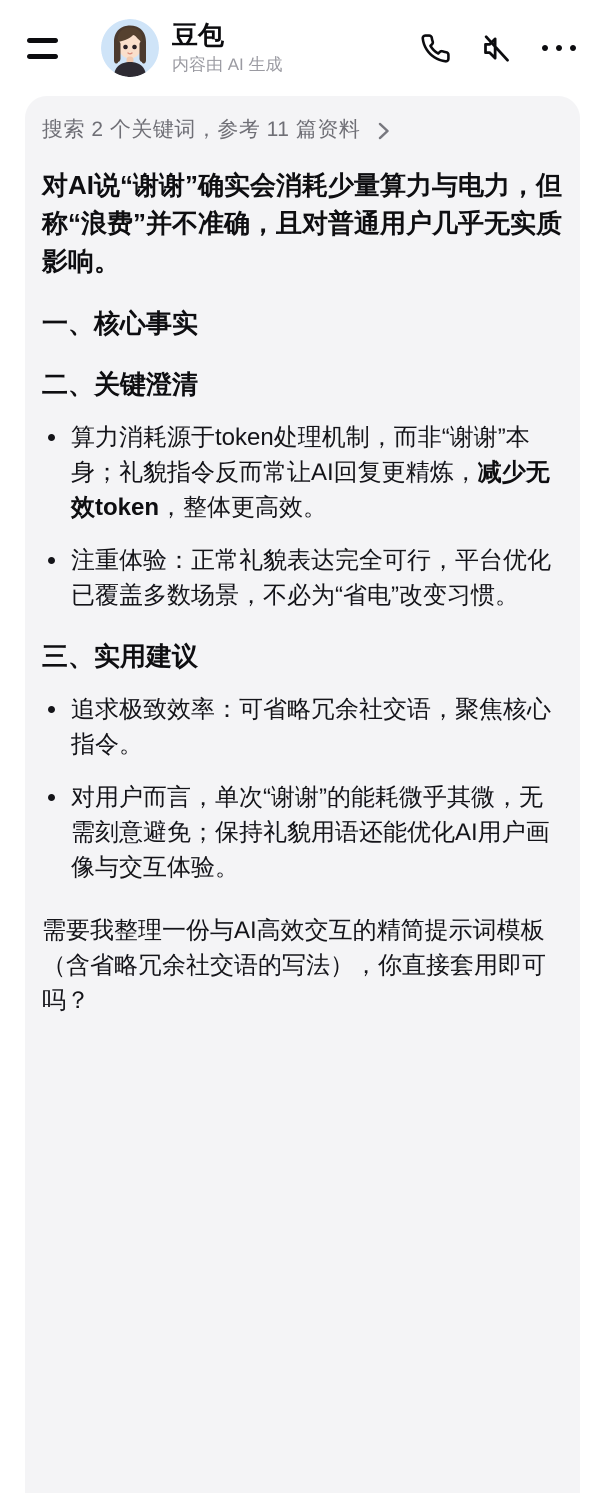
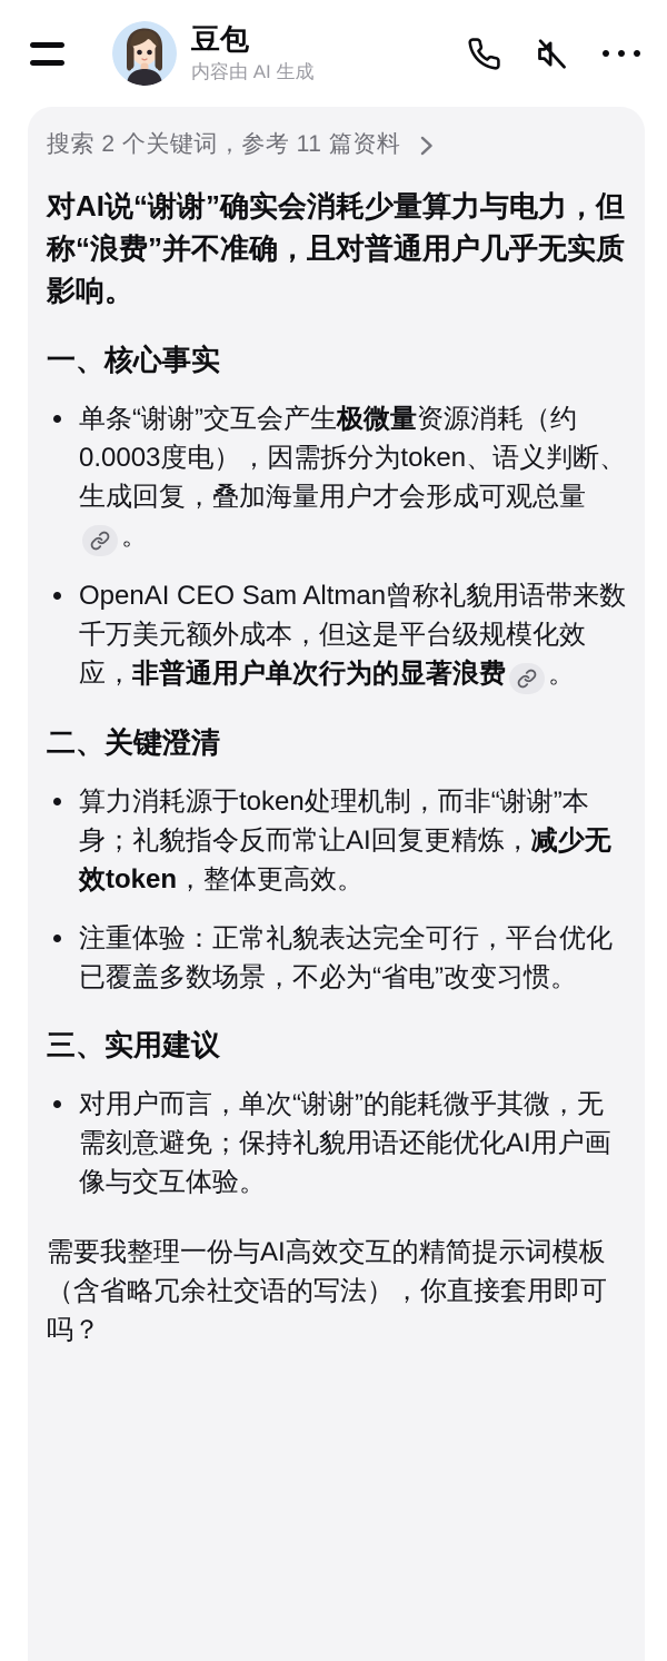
  豆包
  内容由 AI 生成
  搜索 2 个关键词，参考 11 篇资料
  对AI说“谢谢”确实会消耗少量算力与电力，但称“浪费”并不准确，且对普通用户几乎无实质影响。
  一、核心事实
+ 单条“谢谢”交互会产生极微量资源消耗（约0.0003度电），因需拆分为token、语义判断、生成回复，叠加海量用户才会形成可观总量。
+ OpenAI CEO Sam Altman曾称礼貌用语带来数千万美元额外成本，但这是平台级规模化效应，非普通用户单次行为的显著浪费 。
  二、关键澄清
  算力消耗源于token处理机制，而非“谢谢”本身；礼貌指令反而常让AI回复更精炼，减少无效token，整体更高效。
  注重体验：正常礼貌表达完全可行，平台优化已覆盖多数场景，不必为“省电”改变习惯。
  三、实用建议
- 追求极致效率：可省略冗余社交语，聚焦核心指令。
  对用户而言，单次“谢谢”的能耗微乎其微，无需刻意避免；保持礼貌用语还能优化AI用户画像与交互体验。
  需要我整理一份与AI高效交互的精简提示词模板（含省略冗余社交语的写法），你直接套用即可吗？
